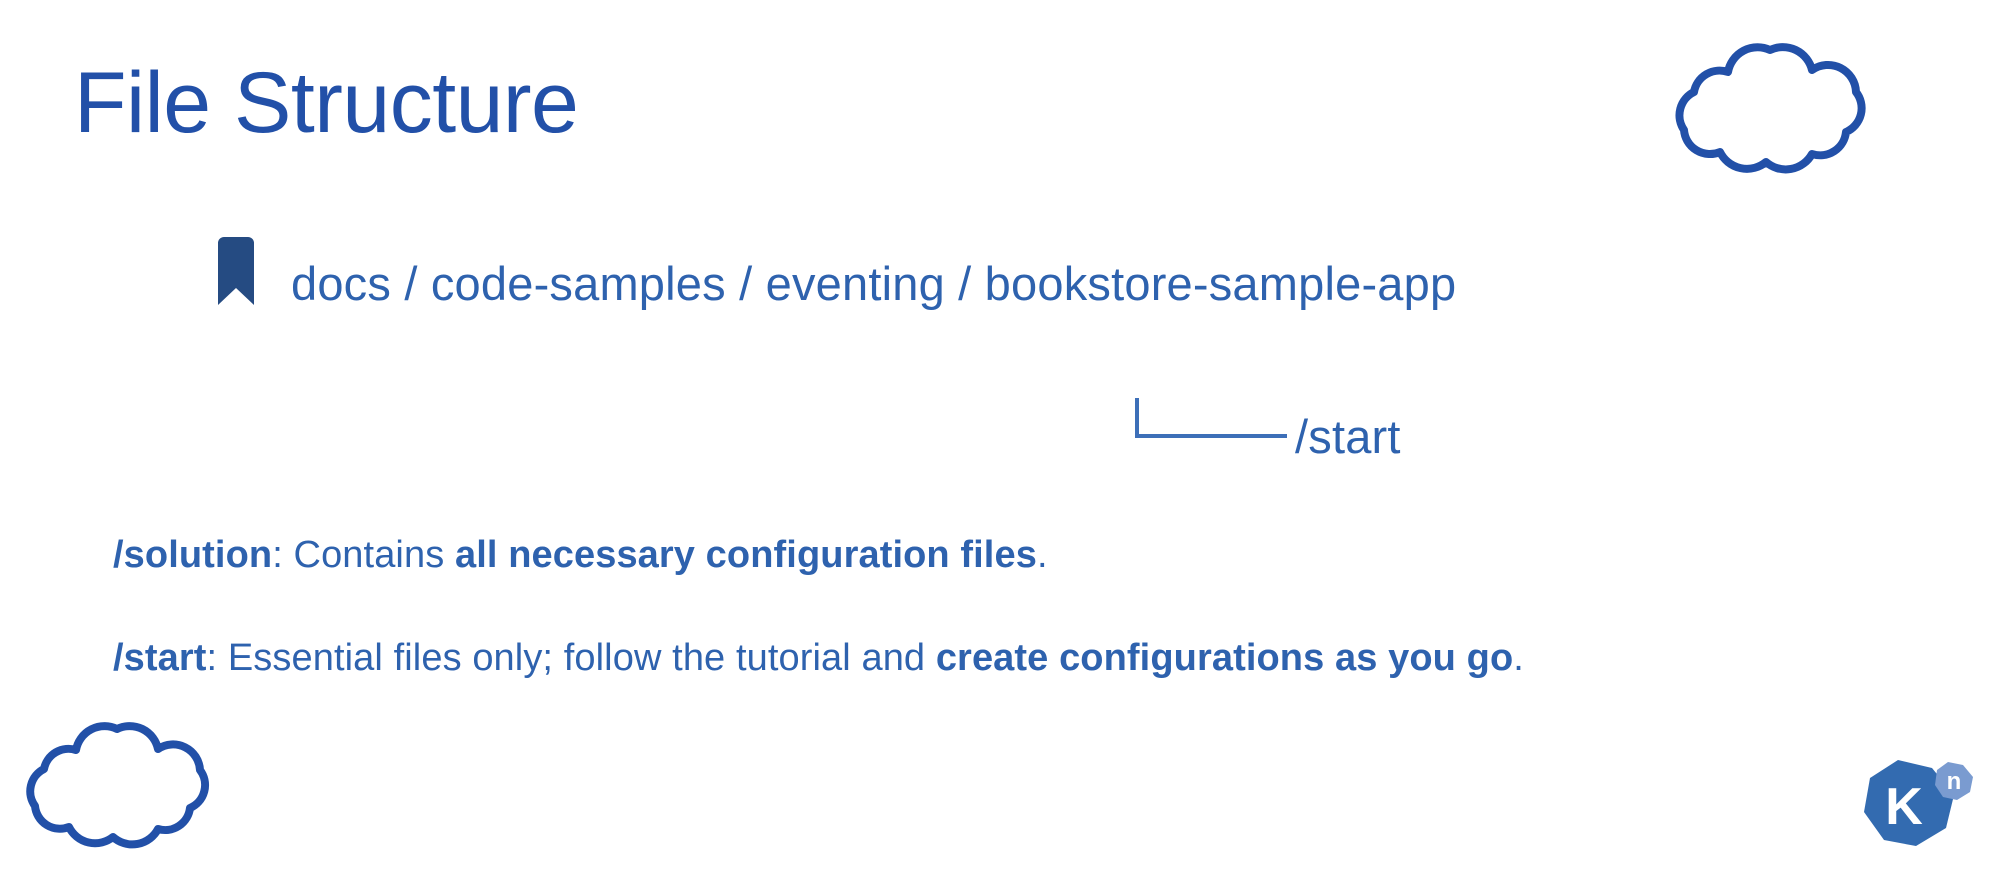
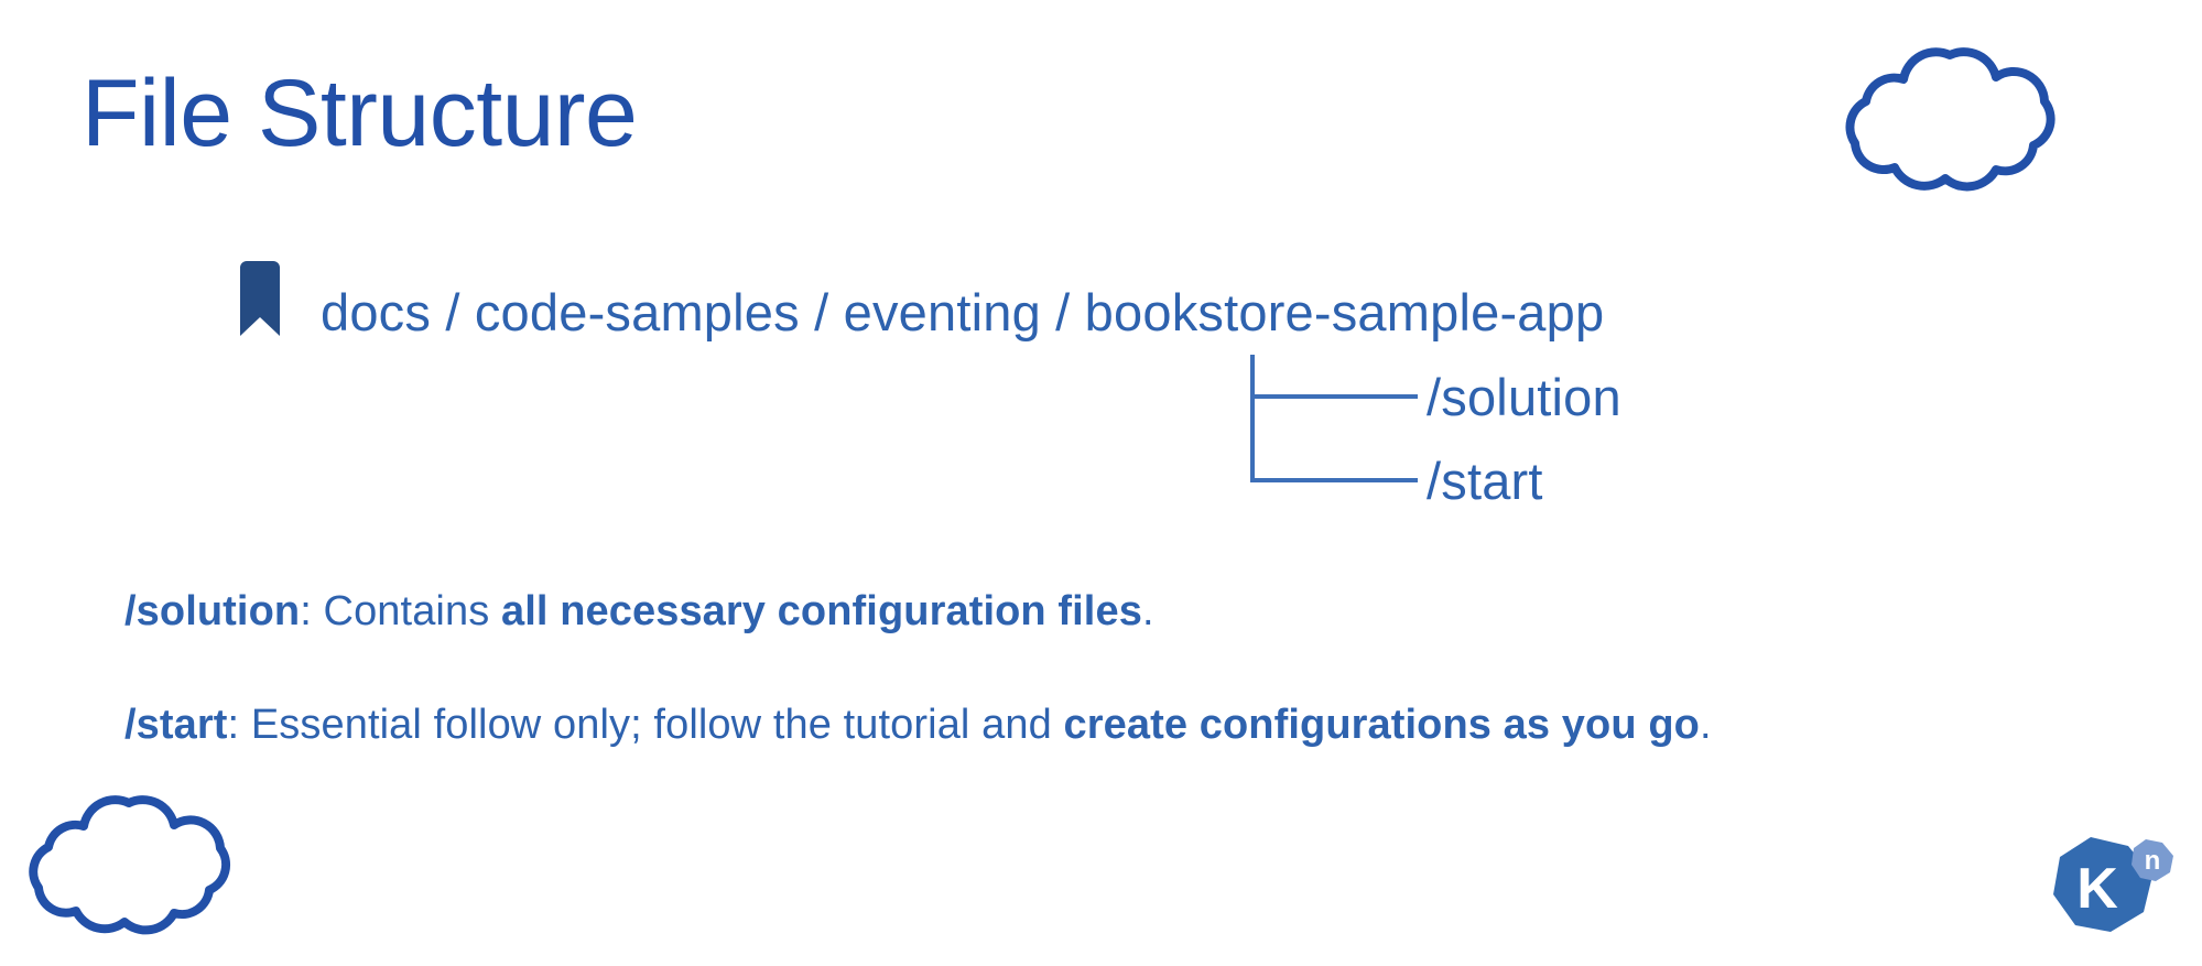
  File Structure
  docs / code-samples / eventing / bookstore-sample-app
+ /solution
  /start
  /solution: Contains all necessary configuration files.
- /start: Essential files only; follow the tutorial and create configurations as you go.
+ /start: Essential follow only; follow the tutorial and create configurations as you go.
  K
  n
